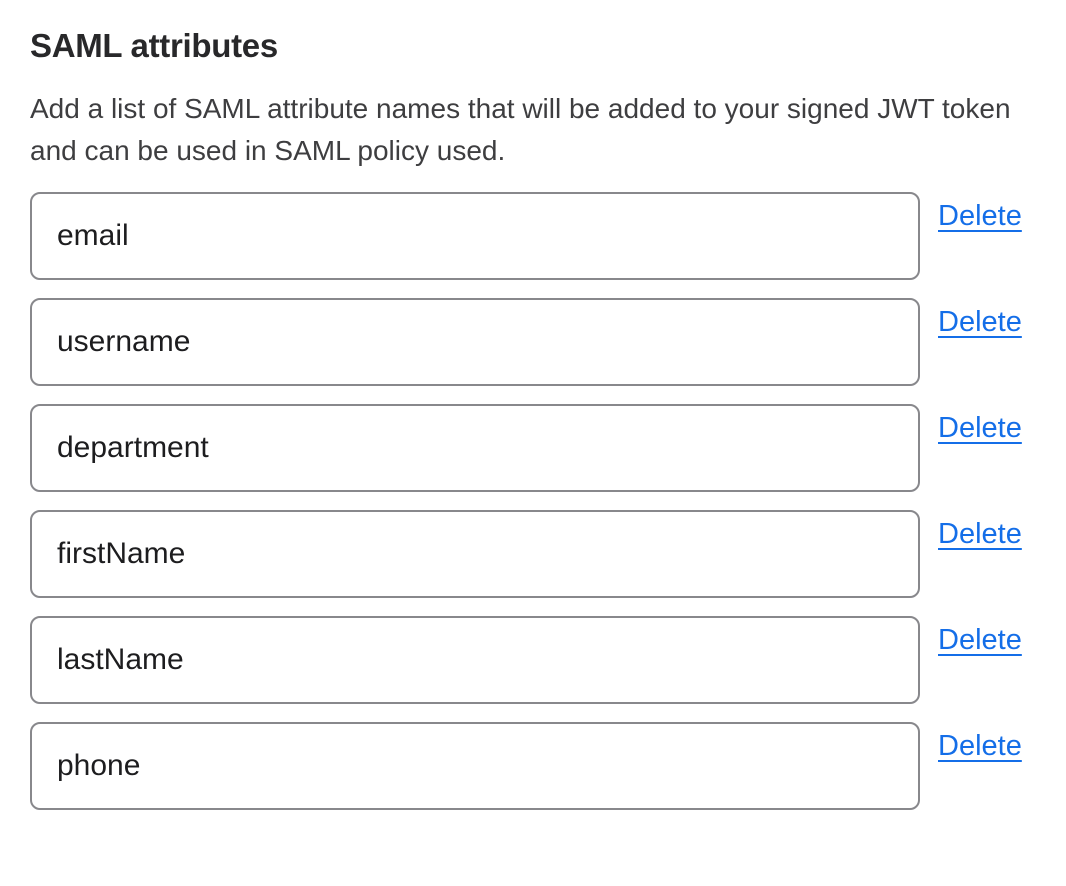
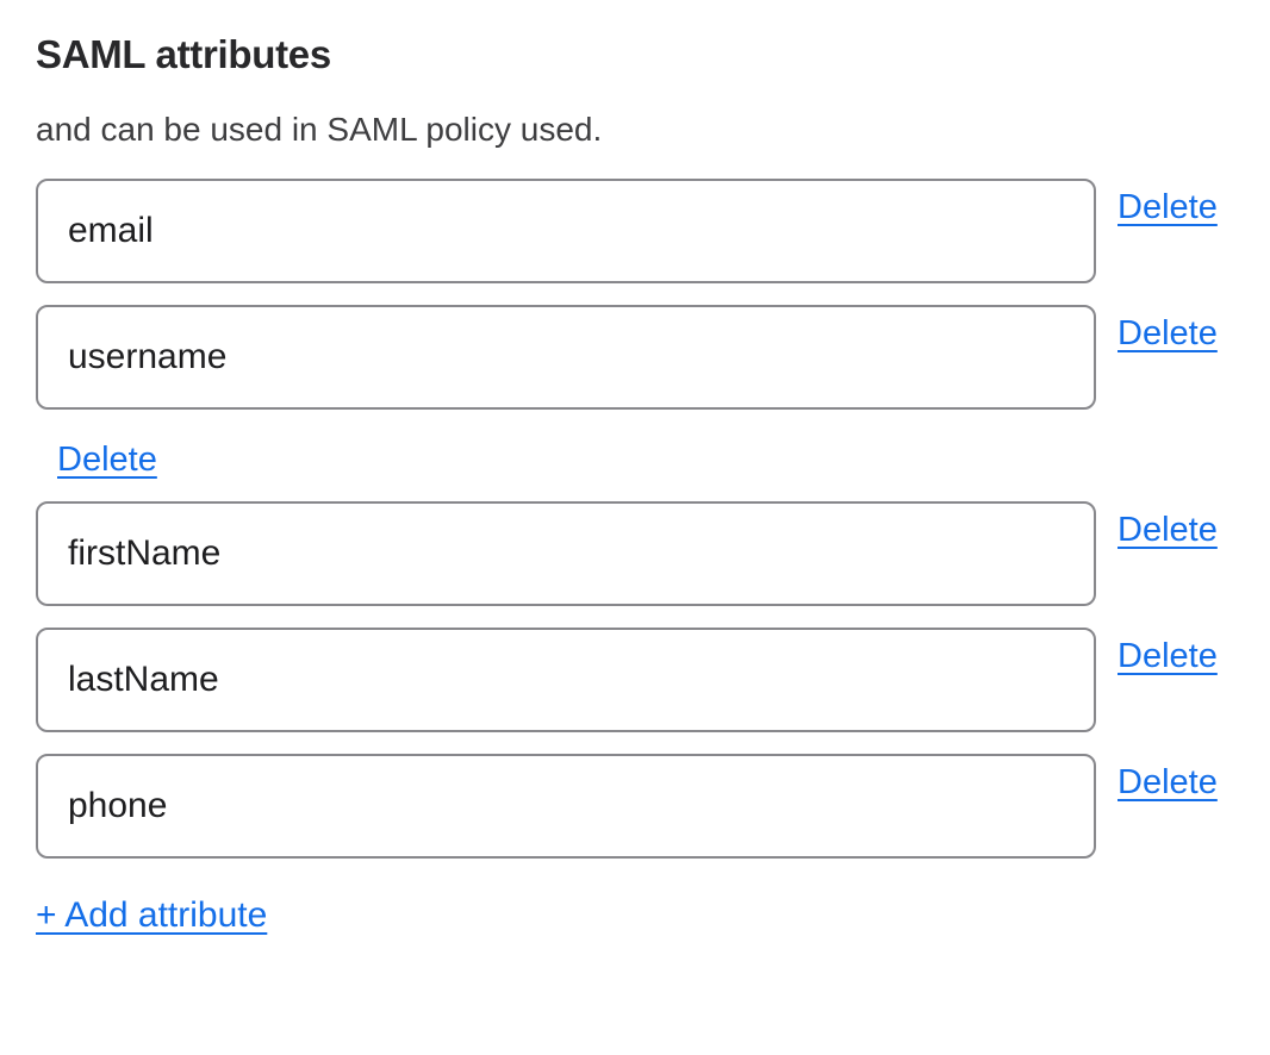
  SAML attributes
- Add a list of SAML attribute names that will be added to your signed JWT token
  and can be used in SAML policy used.
  email
  Delete
  username
  Delete
- department
  Delete
  firstName
  Delete
  lastName
  Delete
  phone
  Delete
+ + Add attribute
